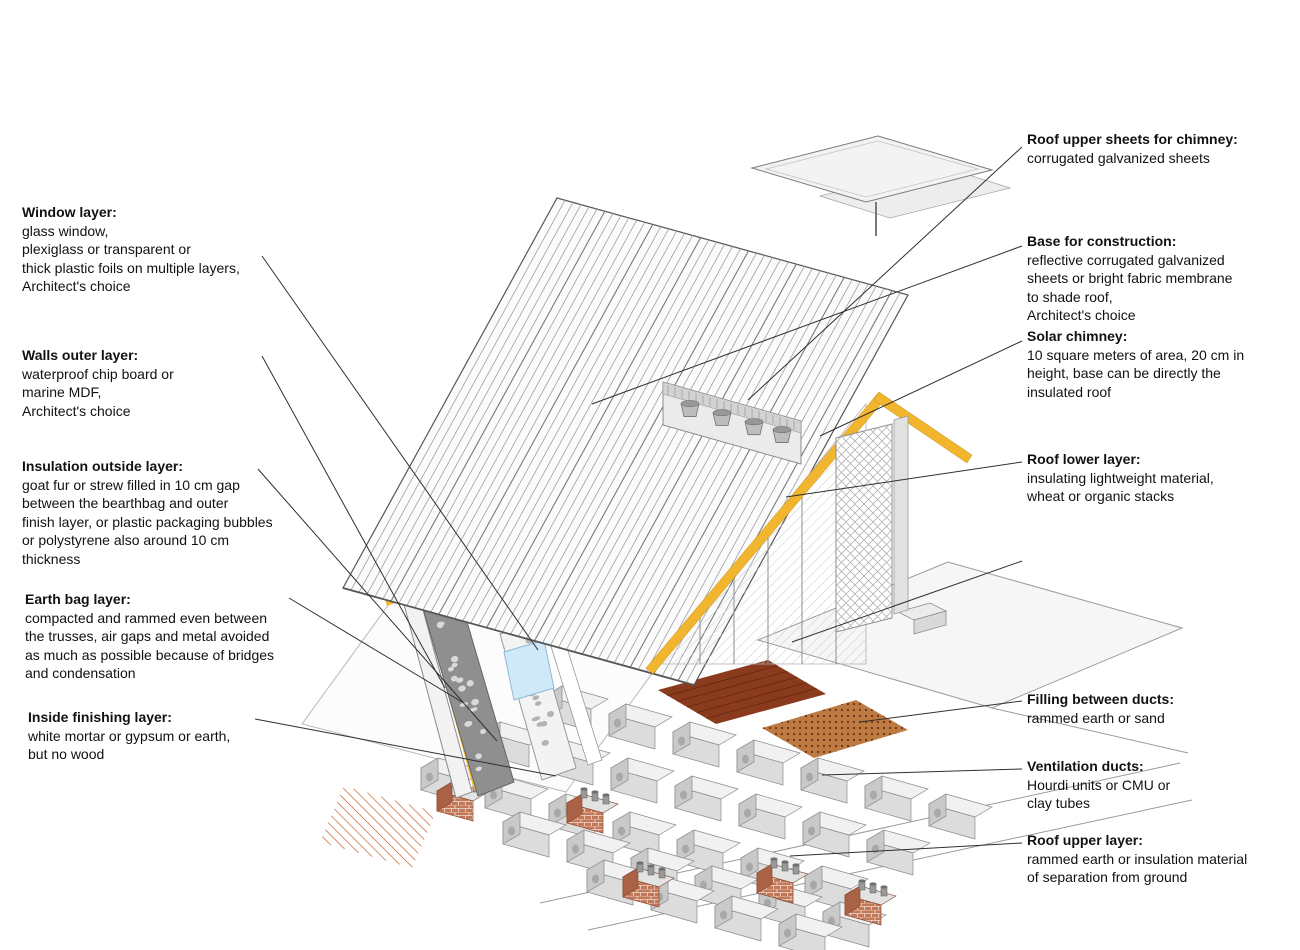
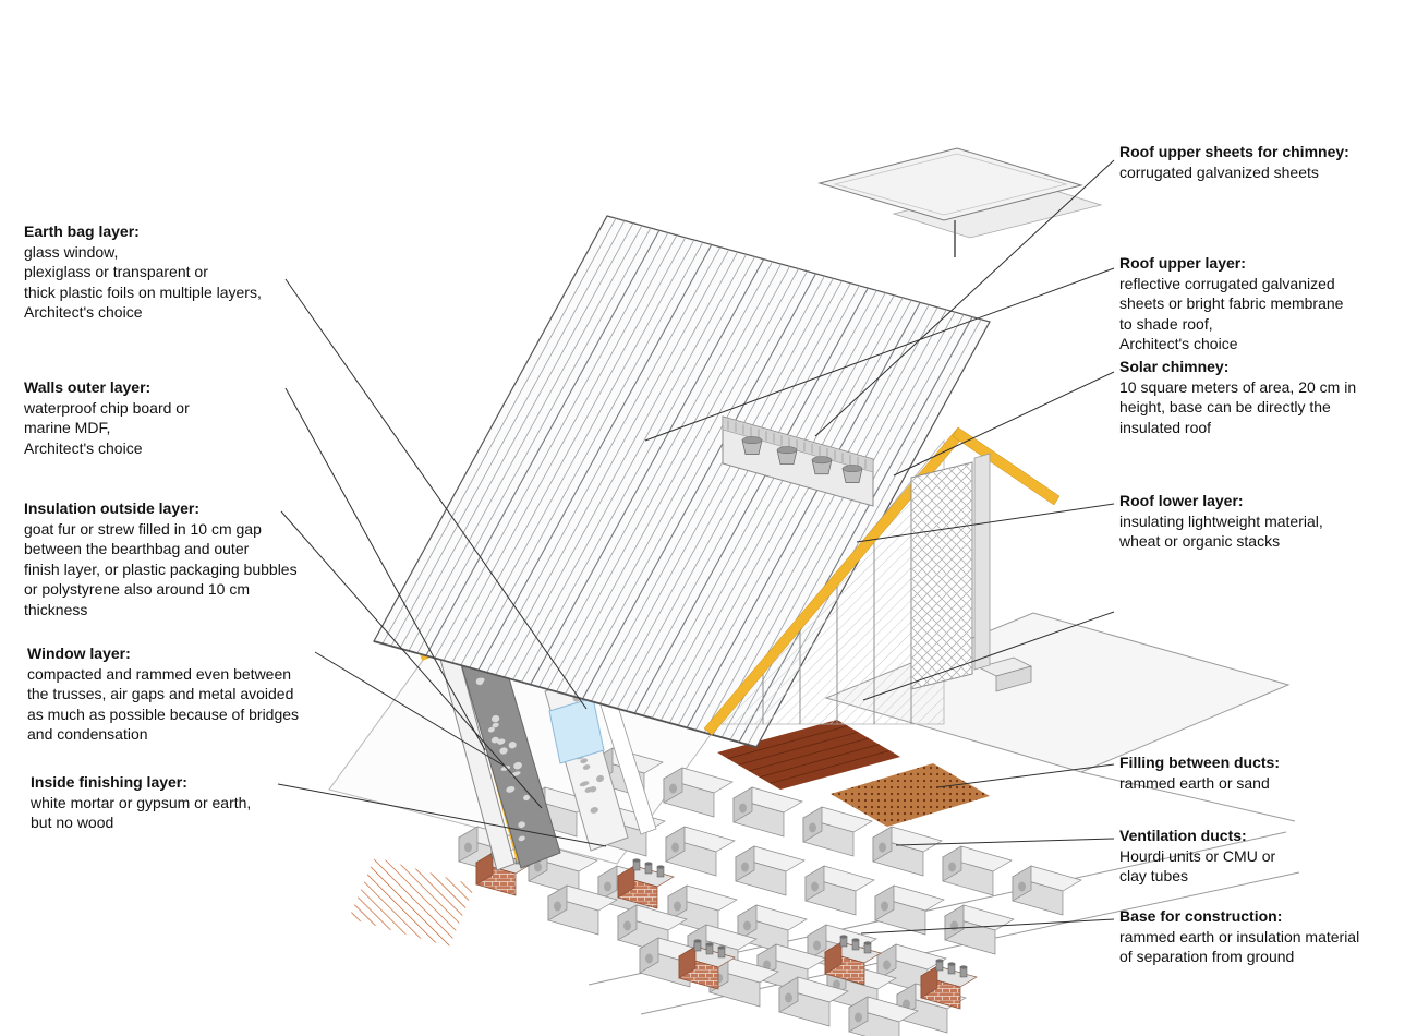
- Window layer:
+ Earth bag layer:
  glass window,
  plexiglass or transparent or
  thick plastic foils on multiple layers,
  Architect's choice
  Walls outer layer:
  waterproof chip board or
  marine MDF,
  Architect's choice
  Insulation outside layer:
  goat fur or strew filled in 10 cm gap
  between the bearthbag and outer
  finish layer, or plastic packaging bubbles
  or polystyrene also around 10 cm
  thickness
- Earth bag layer:
+ Window layer:
  compacted and rammed even between
  the trusses, air gaps and metal avoided
  as much as possible because of bridges
  and condensation
  Inside finishing layer:
  white mortar or gypsum or earth,
  but no wood
  Roof upper sheets for chimney:
  corrugated galvanized sheets
- Base for construction:
+ Roof upper layer:
  reflective corrugated galvanized
  sheets or bright fabric membrane
  to shade roof,
  Architect's choice
  Solar chimney:
  10 square meters of area, 20 cm in
  height, base can be directly the
  insulated roof
  Roof lower layer:
  insulating lightweight material,
  wheat or organic stacks
  Filling between ducts:
  rammed earth or sand
  Ventilation ducts:
  Hourdi units or CMU or
  clay tubes
- Roof upper layer:
+ Base for construction:
  rammed earth or insulation material
  of separation from ground
